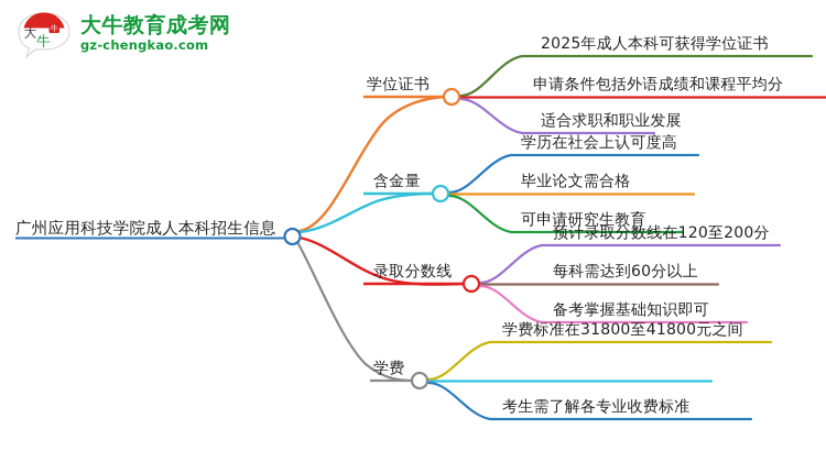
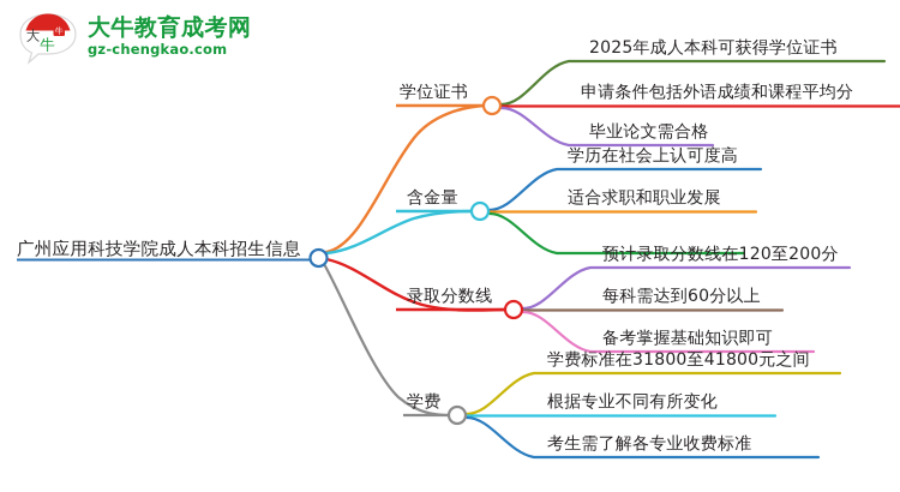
  牛
  大
  牛
  大牛教育成考网
  gz-chengkao.com
  广州应用科技学院成人本科招生信息
  学位证书
  含金量
  录取分数线
  学费
  2025年成人本科可获得学位证书
  申请条件包括外语成绩和课程平均分
- 适合求职和职业发展
+ 毕业论文需合格
  学历在社会上认可度高
- 毕业论文需合格
+ 适合求职和职业发展
- 可申请研究生教育
  预计录取分数线在120至200分
  每科需达到60分以上
  备考掌握基础知识即可
  学费标准在31800至41800元之间
+ 根据专业不同有所变化
  考生需了解各专业收费标准
